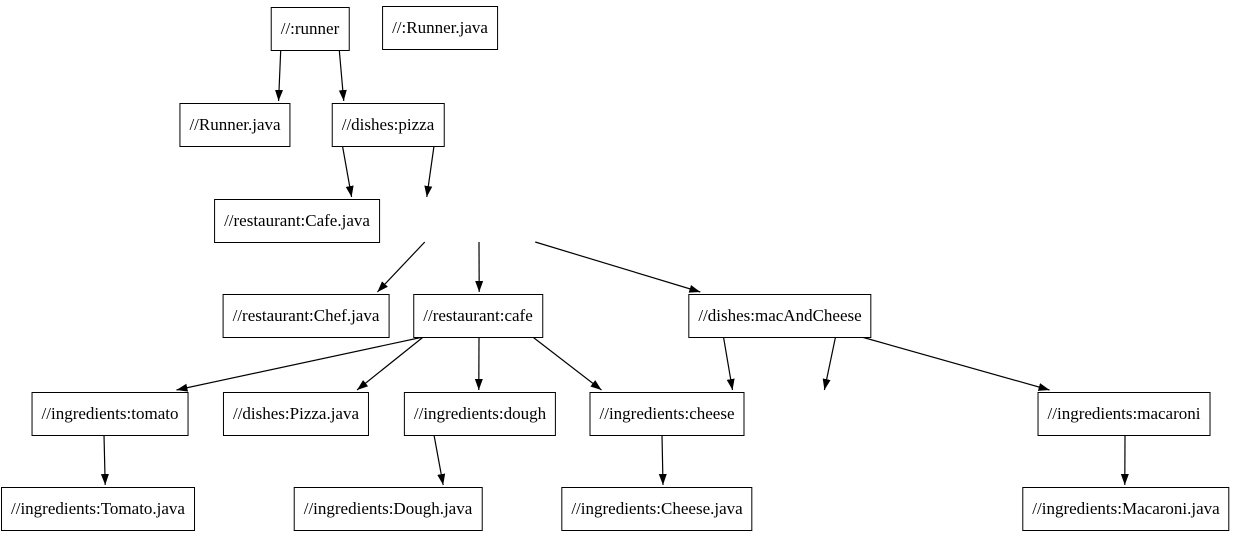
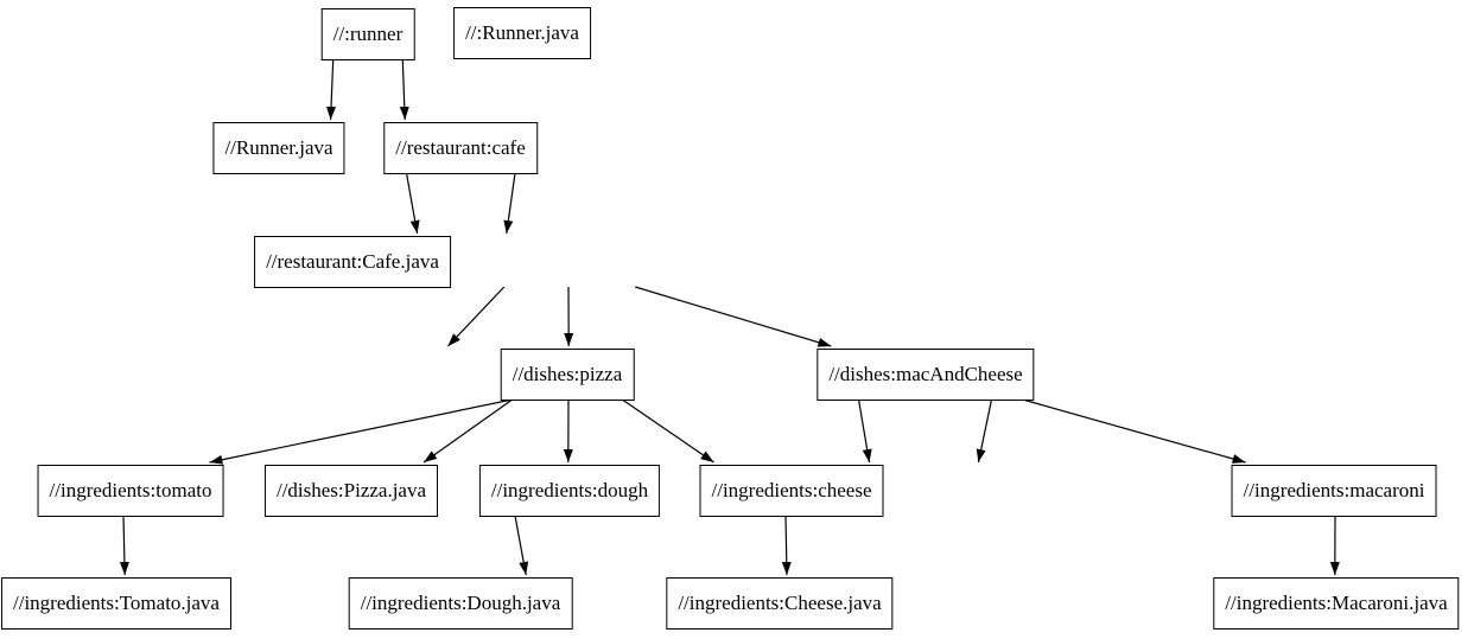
  //:runner
  //:Runner.java
  //Runner.java
- //dishes:pizza
+ //restaurant:cafe
  //restaurant:Cafe.java
- //restaurant:Chef.java
- //restaurant:cafe
+ //dishes:pizza
  //dishes:macAndCheese
  //ingredients:tomato
  //dishes:Pizza.java
  //ingredients:dough
  //ingredients:cheese
  //ingredients:macaroni
  //ingredients:Tomato.java
  //ingredients:Dough.java
  //ingredients:Cheese.java
  //ingredients:Macaroni.java
